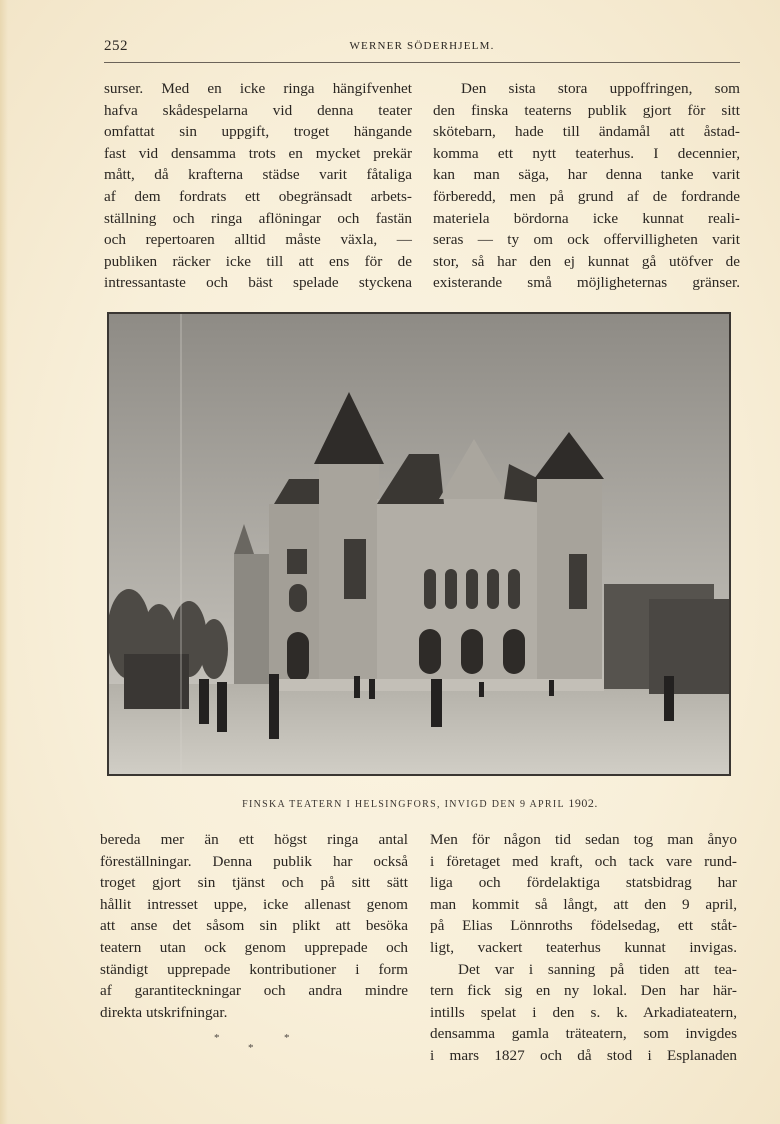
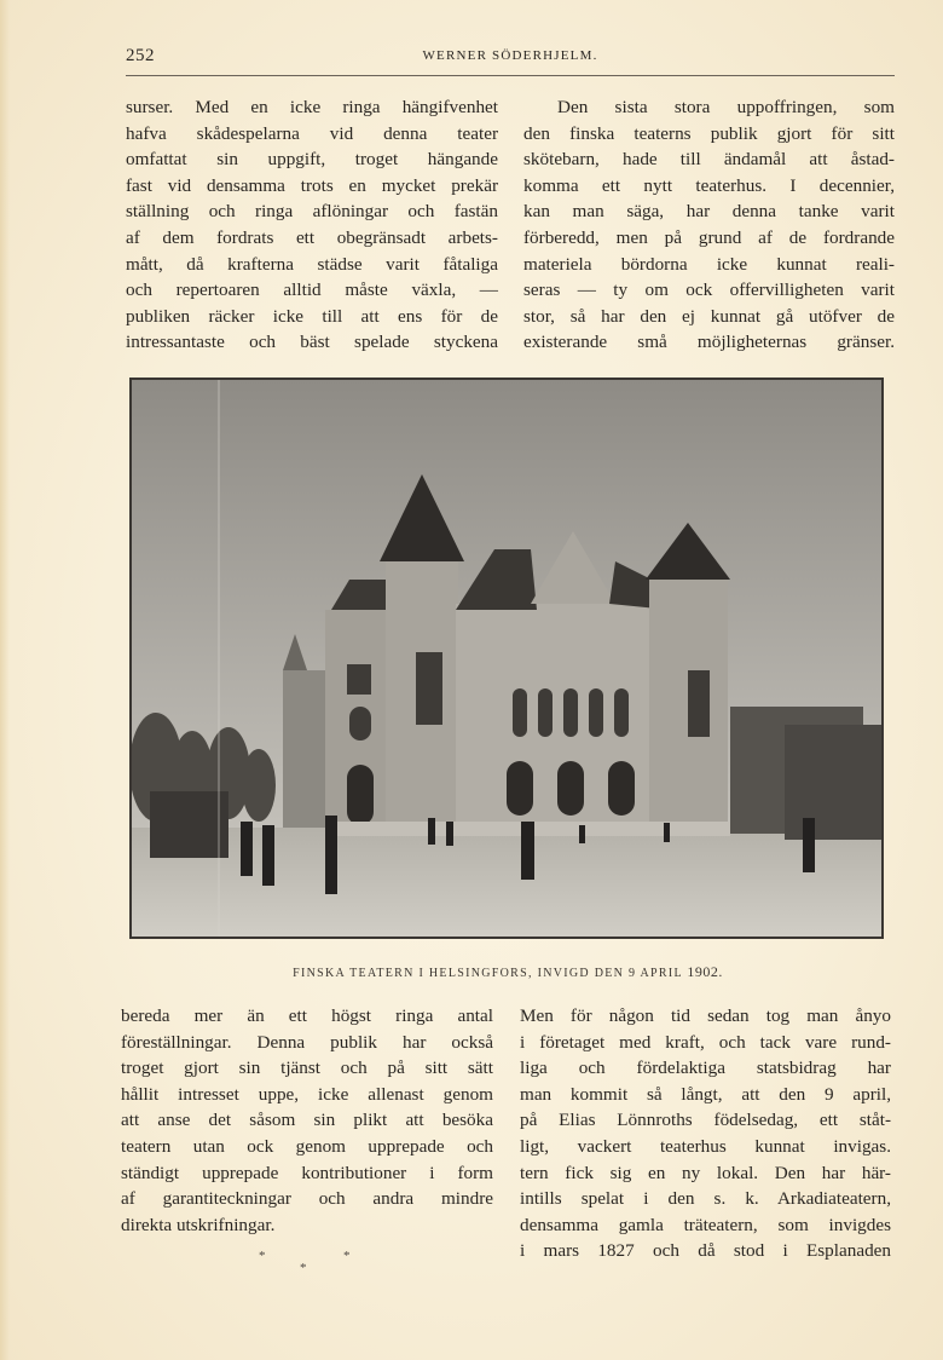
  252
  WERNER SÖDERHJELM.
  surser. Med en icke ringa hängifvenhet
  hafva skådespelarna vid denna teater
  omfattat sin uppgift, troget hängande
  fast vid densamma trots en mycket prekär
- mått, då krafterna städse varit fåtaliga
+ ställning och ringa aflöningar och fastän
  af dem fordrats ett obegränsadt arbets-
- ställning och ringa aflöningar och fastän
+ mått, då krafterna städse varit fåtaliga
  och repertoaren alltid måste växla, —
  publiken räcker icke till att ens för de
  intressantaste och bäst spelade styckena
  Den sista stora uppoffringen, som
  den finska teaterns publik gjort för sitt
  skötebarn, hade till ändamål att åstad-
  komma ett nytt teaterhus. I decennier,
  kan man säga, har denna tanke varit
  förberedd, men på grund af de fordrande
  materiela bördorna icke kunnat reali-
  seras — ty om ock offervilligheten varit
  stor, så har den ej kunnat gå utöfver de
  existerande små möjligheternas gränser.
  FINSKA TEATERN I HELSINGFORS, INVIGD DEN 9 APRIL 1902.
  bereda mer än ett högst ringa antal
  föreställningar. Denna publik har också
  troget gjort sin tjänst och på sitt sätt
  hållit intresset uppe, icke allenast genom
  att anse det såsom sin plikt att besöka
  teatern utan ock genom upprepade och
  ständigt upprepade kontributioner i form
  af garantiteckningar och andra mindre
  direkta utskrifningar.
  *
  *
  *
  Men för någon tid sedan tog man ånyo
  i företaget med kraft, och tack vare rund-
  liga och fördelaktiga statsbidrag har
  man kommit så långt, att den 9 april,
  på Elias Lönnroths födelsedag, ett ståt-
  ligt, vackert teaterhus kunnat invigas.
- Det var i sanning på tiden att tea-
  tern fick sig en ny lokal. Den har här-
  intills spelat i den s. k. Arkadiateatern,
  densamma gamla träteatern, som invigdes
  i mars 1827 och då stod i Esplanaden
